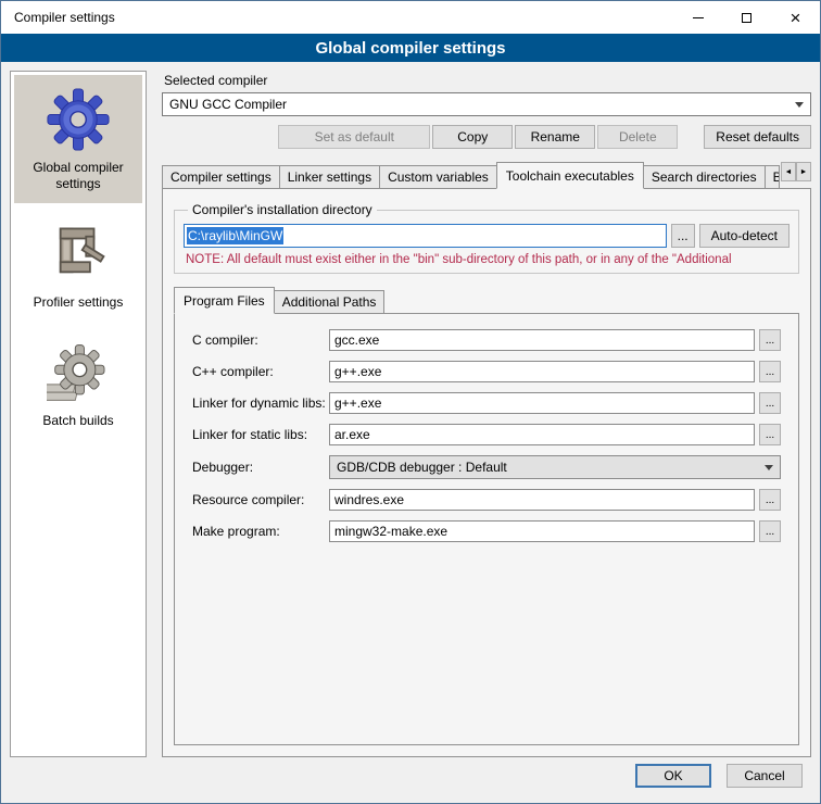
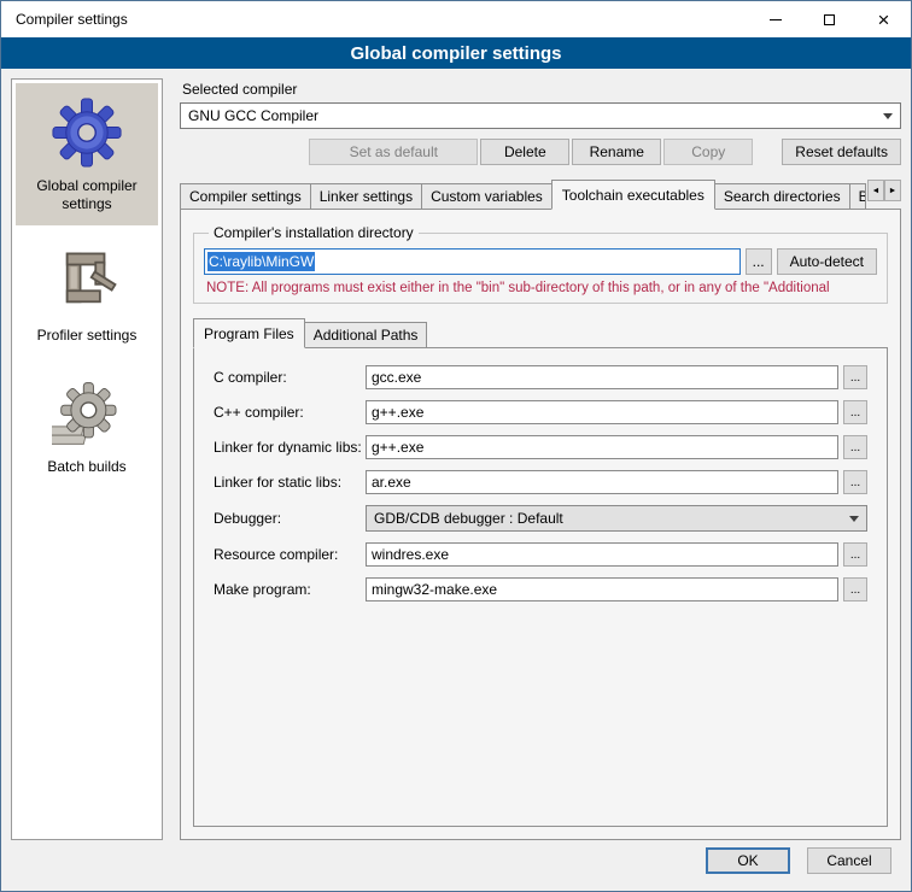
  Compiler settings
  Global compiler settings
  Global compiler settings
  Profiler settings
  Batch builds
  Selected compiler
  GNU GCC Compiler
  Set as default
- Copy
+ Delete
  Rename
- Delete
+ Copy
  Reset defaults
  Compiler settings
  Linker settings
  Custom variables
  Toolchain executables
  Search directories
  Compiler's installation directory
  C:\raylib\MinGW
  ...
  Auto-detect
- NOTE: All default must exist either in the "bin" sub-directory of this path, or in any of the "Additional
+ NOTE: All programs must exist either in the "bin" sub-directory of this path, or in any of the "Additional
  Program Files
  Additional Paths
  C compiler:
  gcc.exe
  ...
  C++ compiler:
  g++.exe
  ...
  Linker for dynamic libs:
  g++.exe
  ...
  Linker for static libs:
  ar.exe
  ...
  Debugger:
  GDB/CDB debugger : Default
  Resource compiler:
  windres.exe
  ...
  Make program:
  mingw32-make.exe
  ...
  OK
  Cancel
